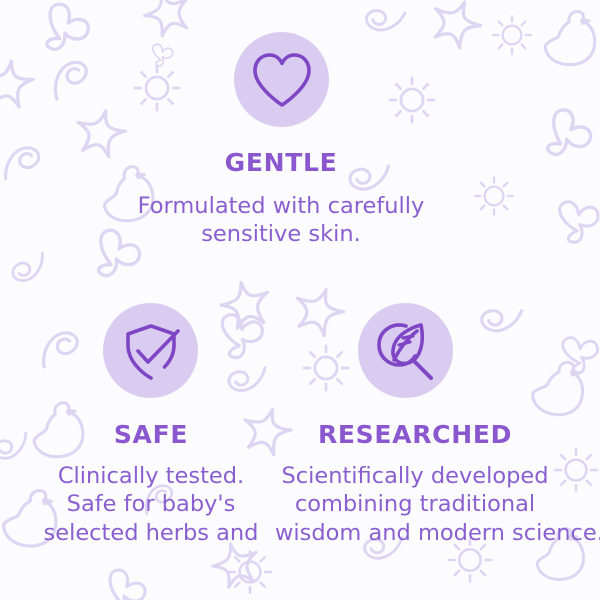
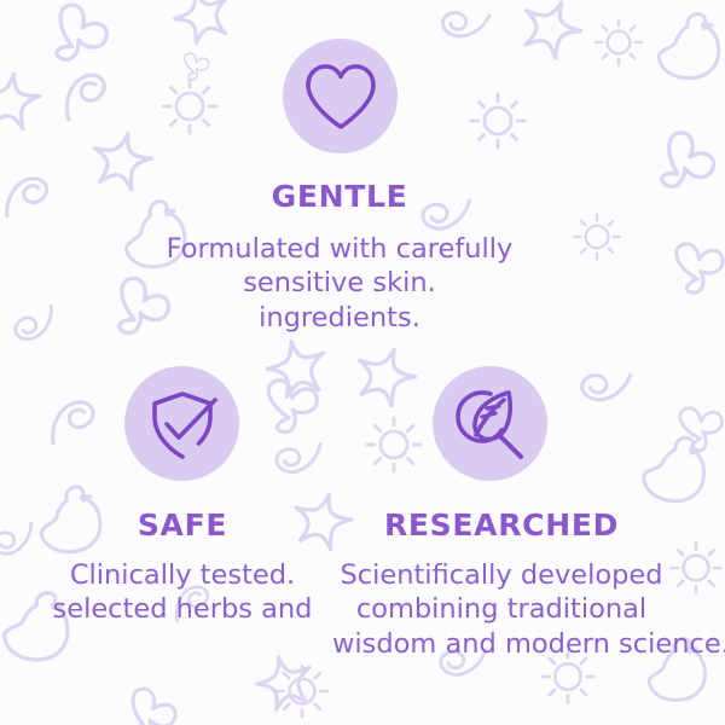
  GENTLE
  Formulated with carefully
  sensitive skin.
+ ingredients.
  SAFE
  Clinically tested.
- Safe for baby's
  selected herbs and
  RESEARCHED
  Scientifically developed
  combining traditional
  wisdom and modern science
